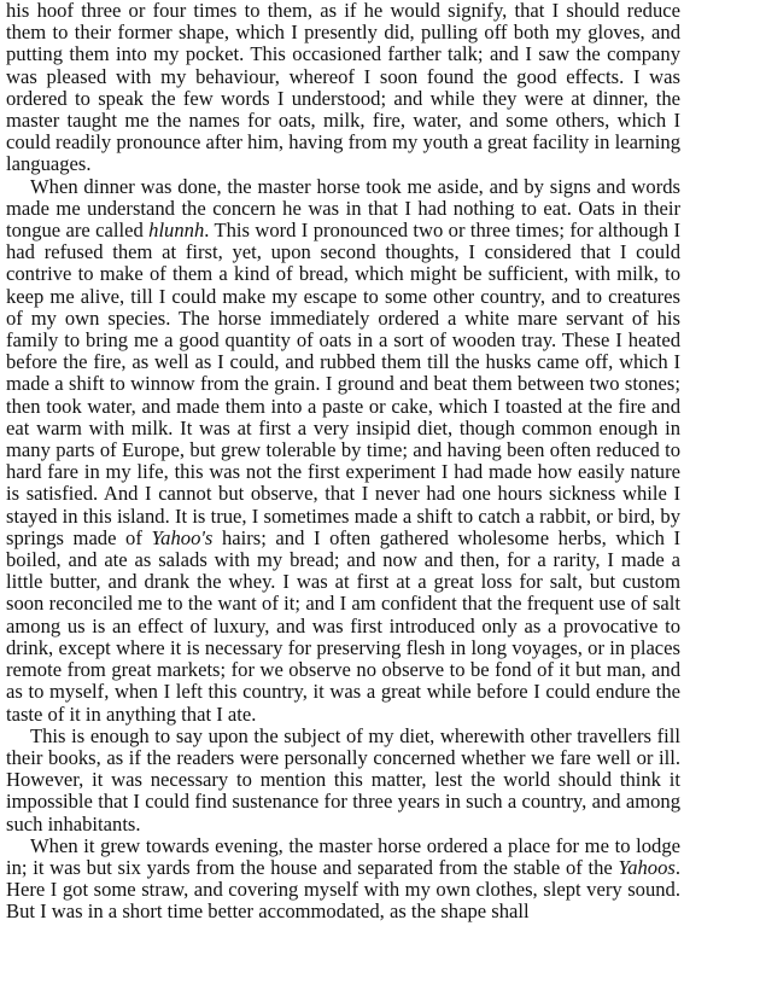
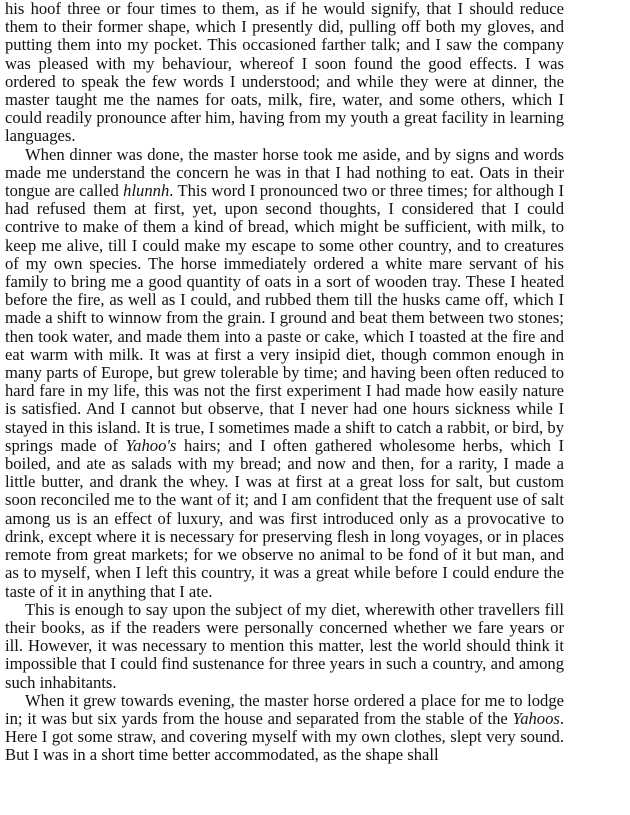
  his hoof three or four times to them, as if he would signify, that I should reduce them to their former shape, which I presently did, pulling off both my gloves, and putting them into my pocket. This occasioned farther talk; and I saw the company was pleased with my behaviour, whereof I soon found the good effects. I was ordered to speak the few words I understood; and while they were at dinner, the master taught me the names for oats, milk, fire, water, and some others, which I could readily pronounce after him, having from my youth a great facility in learning languages.
- When dinner was done, the master horse took me aside, and by signs and words made me understand the concern he was in that I had nothing to eat. Oats in their tongue are called hlunnh. This word I pronounced two or three times; for although I had refused them at first, yet, upon second thoughts, I considered that I could contrive to make of them a kind of bread, which might be sufficient, with milk, to keep me alive, till I could make my escape to some other country, and to creatures of my own species. The horse immediately ordered a white mare servant of his family to bring me a good quantity of oats in a sort of wooden tray. These I heated before the fire, as well as I could, and rubbed them till the husks came off, which I made a shift to winnow from the grain. I ground and beat them between two stones; then took water, and made them into a paste or cake, which I toasted at the fire and eat warm with milk. It was at first a very insipid diet, though common enough in many parts of Europe, but grew tolerable by time; and having been often reduced to hard fare in my life, this was not the first experiment I had made how easily nature is satisfied. And I cannot but observe, that I never had one hours sickness while I stayed in this island. It is true, I sometimes made a shift to catch a rabbit, or bird, by springs made of Yahoo's hairs; and I often gathered wholesome herbs, which I boiled, and ate as salads with my bread; and now and then, for a rarity, I made a little butter, and drank the whey. I was at first at a great loss for salt, but custom soon reconciled me to the want of it; and I am confident that the frequent use of salt among us is an effect of luxury, and was first introduced only as a provocative to drink, except where it is necessary for preserving flesh in long voyages, or in places remote from great markets; for we observe no observe to be fond of it but man, and as to myself, when I left this country, it was a great while before I could endure the taste of it in anything that I ate.
+ When dinner was done, the master horse took me aside, and by signs and words made me understand the concern he was in that I had nothing to eat. Oats in their tongue are called hlunnh. This word I pronounced two or three times; for although I had refused them at first, yet, upon second thoughts, I considered that I could contrive to make of them a kind of bread, which might be sufficient, with milk, to keep me alive, till I could make my escape to some other country, and to creatures of my own species. The horse immediately ordered a white mare servant of his family to bring me a good quantity of oats in a sort of wooden tray. These I heated before the fire, as well as I could, and rubbed them till the husks came off, which I made a shift to winnow from the grain. I ground and beat them between two stones; then took water, and made them into a paste or cake, which I toasted at the fire and eat warm with milk. It was at first a very insipid diet, though common enough in many parts of Europe, but grew tolerable by time; and having been often reduced to hard fare in my life, this was not the first experiment I had made how easily nature is satisfied. And I cannot but observe, that I never had one hours sickness while I stayed in this island. It is true, I sometimes made a shift to catch a rabbit, or bird, by springs made of Yahoo's hairs; and I often gathered wholesome herbs, which I boiled, and ate as salads with my bread; and now and then, for a rarity, I made a little butter, and drank the whey. I was at first at a great loss for salt, but custom soon reconciled me to the want of it; and I am confident that the frequent use of salt among us is an effect of luxury, and was first introduced only as a provocative to drink, except where it is necessary for preserving flesh in long voyages, or in places remote from great markets; for we observe no animal to be fond of it but man, and as to myself, when I left this country, it was a great while before I could endure the taste of it in anything that I ate.
- This is enough to say upon the subject of my diet, wherewith other travellers fill their books, as if the readers were personally concerned whether we fare well or ill. However, it was necessary to mention this matter, lest the world should think it impossible that I could find sustenance for three years in such a country, and among such inhabitants.
+ This is enough to say upon the subject of my diet, wherewith other travellers fill their books, as if the readers were personally concerned whether we fare years or ill. However, it was necessary to mention this matter, lest the world should think it impossible that I could find sustenance for three years in such a country, and among such inhabitants.
  When it grew towards evening, the master horse ordered a place for me to lodge in; it was but six yards from the house and separated from the stable of the Yahoos. Here I got some straw, and covering myself with my own clothes, slept very sound. But I was in a short time better accommodated, as the shape shall
